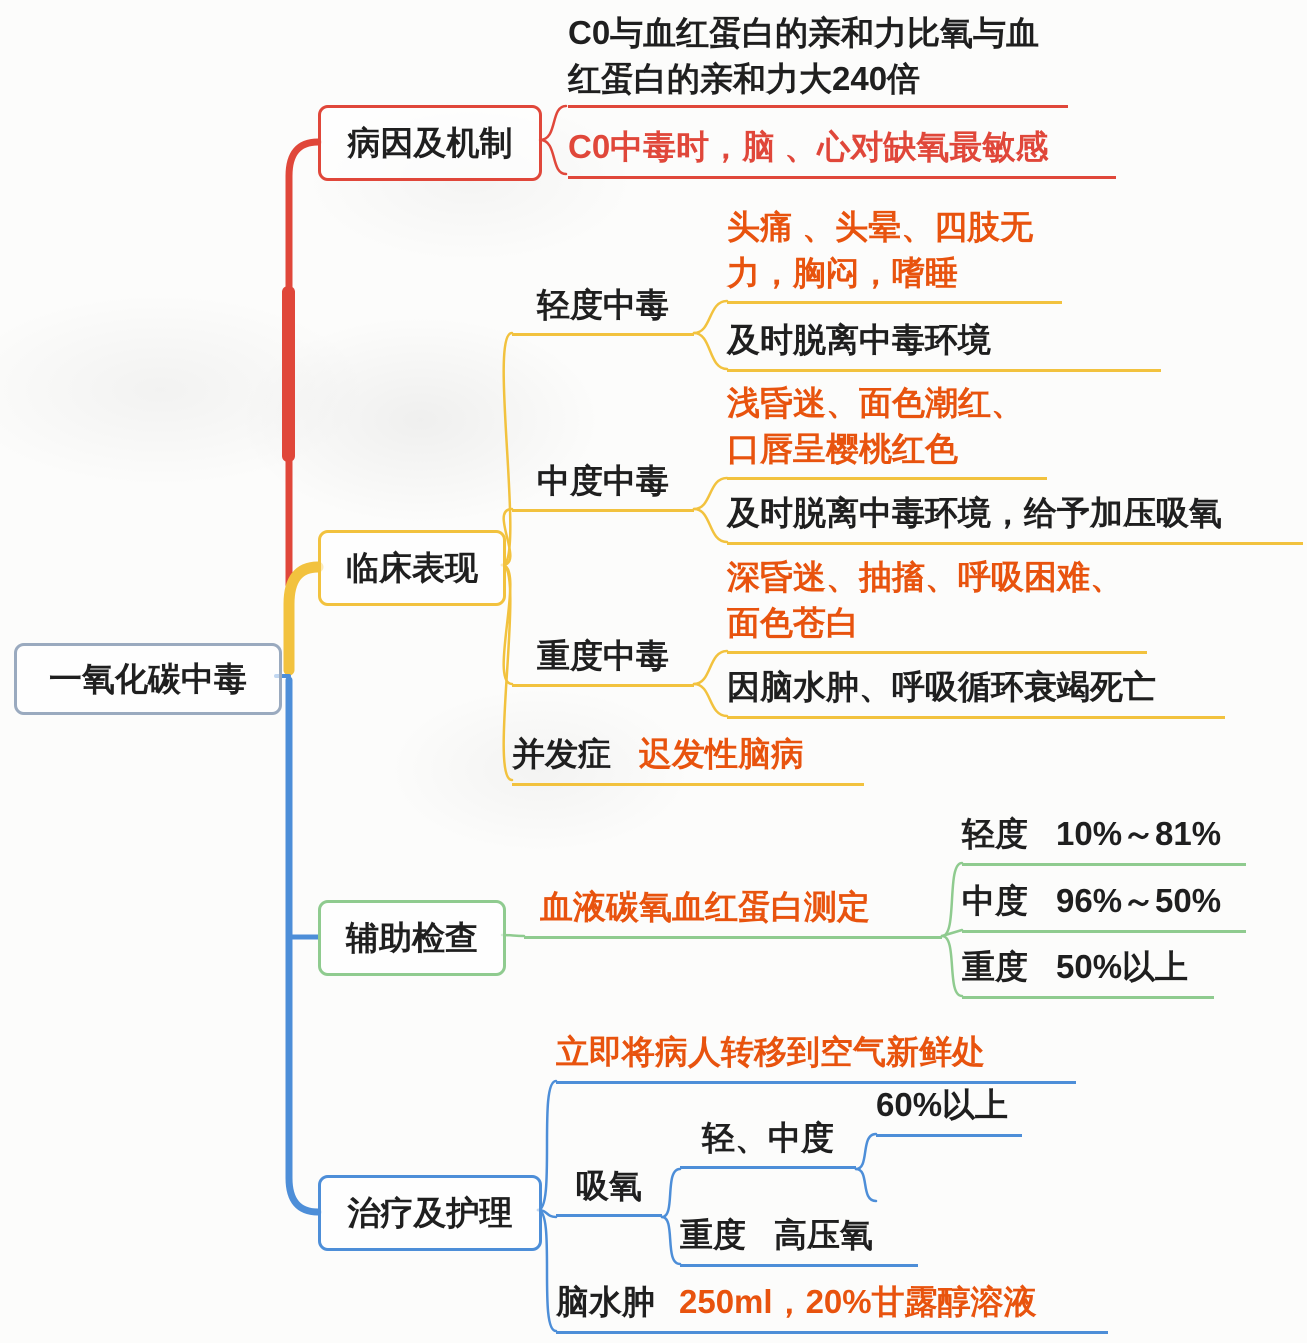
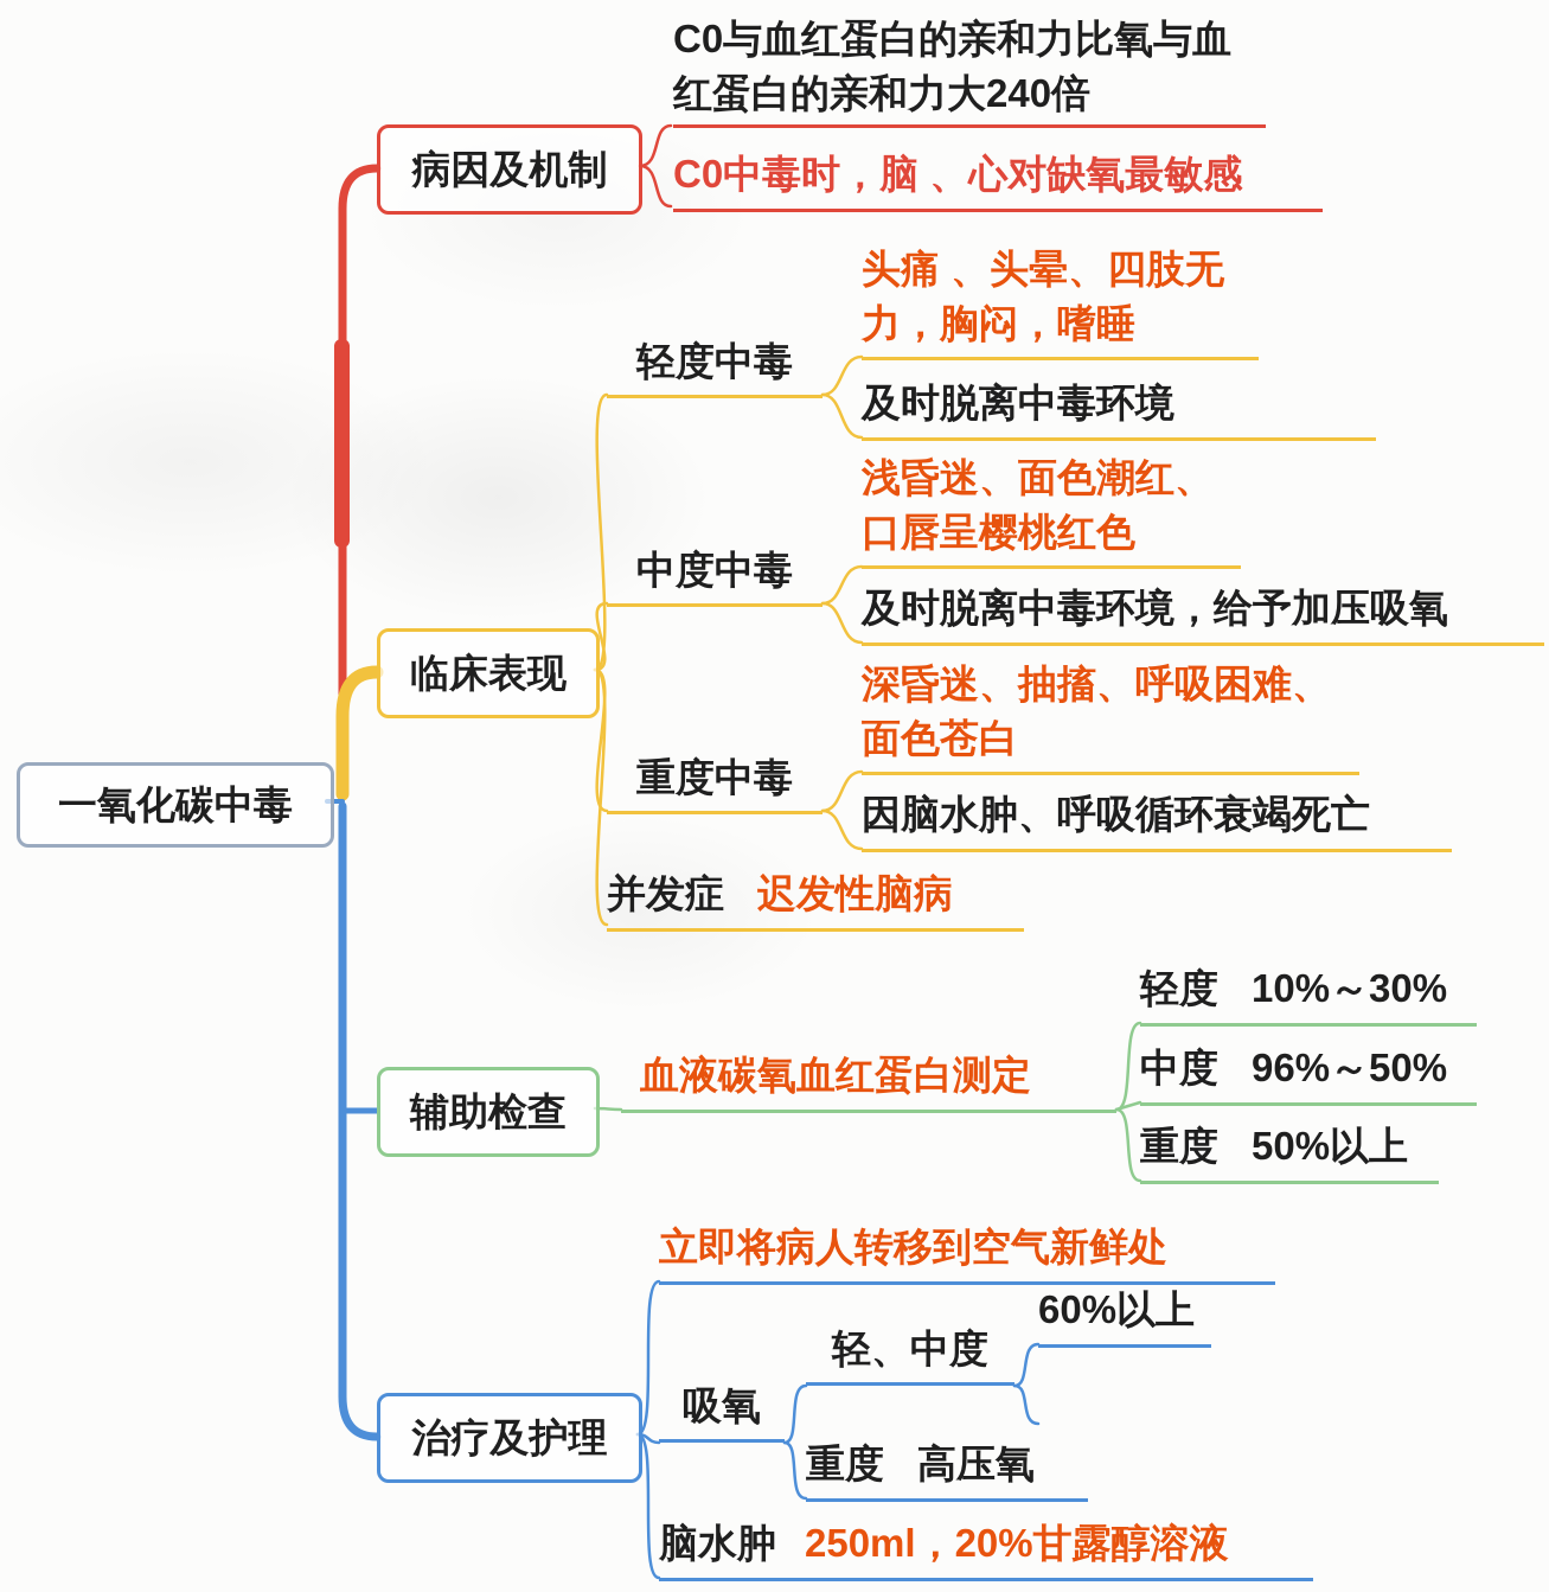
  一氧化碳中毒
  病因及机制
  C0与血红蛋白的亲和力比氧与血红蛋白的亲和力大240倍
  C0中毒时，脑 、心对缺氧最敏感
  临床表现
  轻度中毒
  头痛 、头晕、四肢无力，胸闷，嗜睡
  及时脱离中毒环境
  中度中毒
  浅昏迷、面色潮红、口唇呈樱桃红色
  及时脱离中毒环境，给予加压吸氧
  重度中毒
  深昏迷、抽搐、呼吸困难、面色苍白
  因脑水肿、呼吸循环衰竭死亡
  并发症
  迟发性脑病
  辅助检查
  血液碳氧血红蛋白测定
  轻度
- 10%～81%
+ 10%～30%
  中度
  96%～50%
  重度
  50%以上
  治疗及护理
  立即将病人转移到空气新鲜处
  吸氧
  轻、中度
  60%以上
  重度
  高压氧
  脑水肿
  250ml，20%甘露醇溶液
